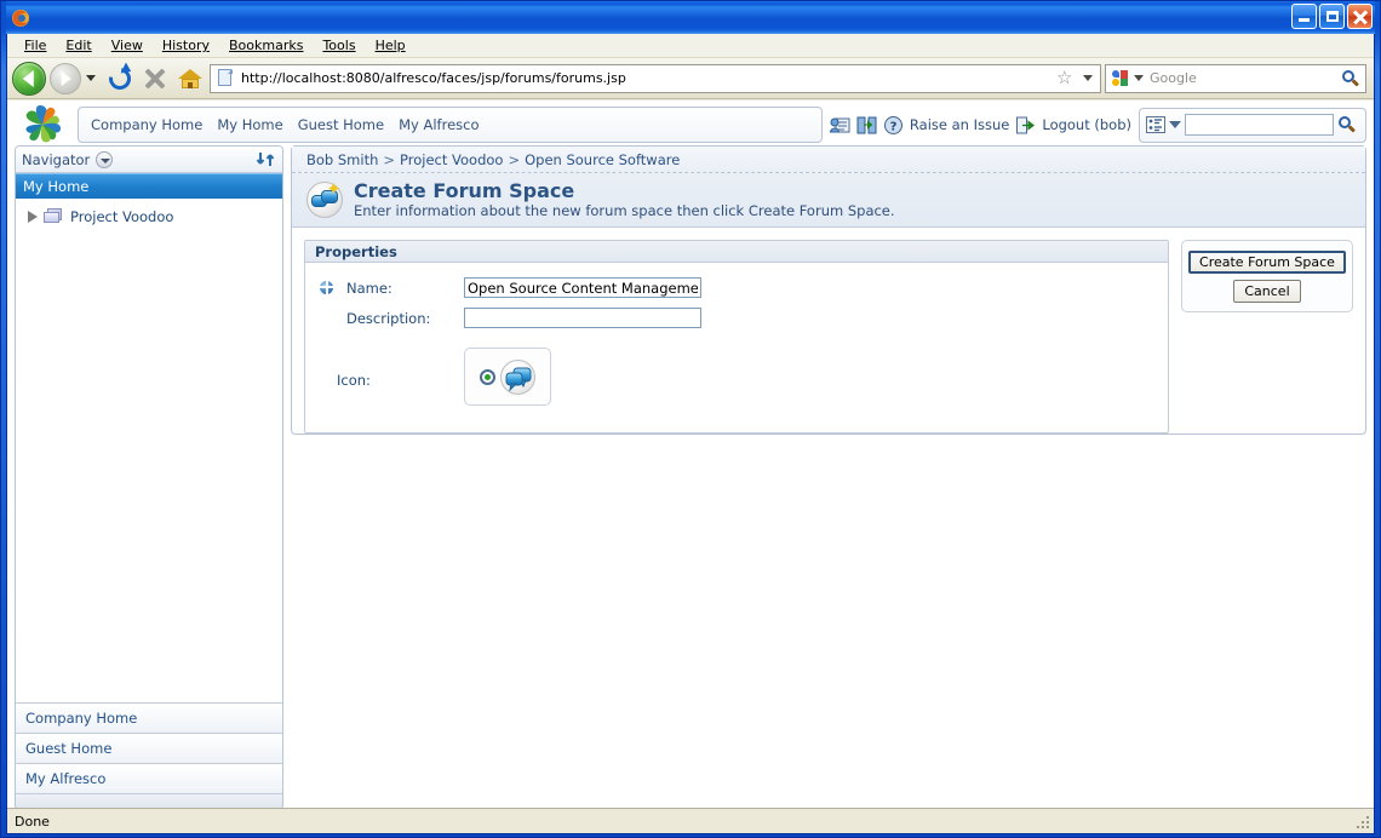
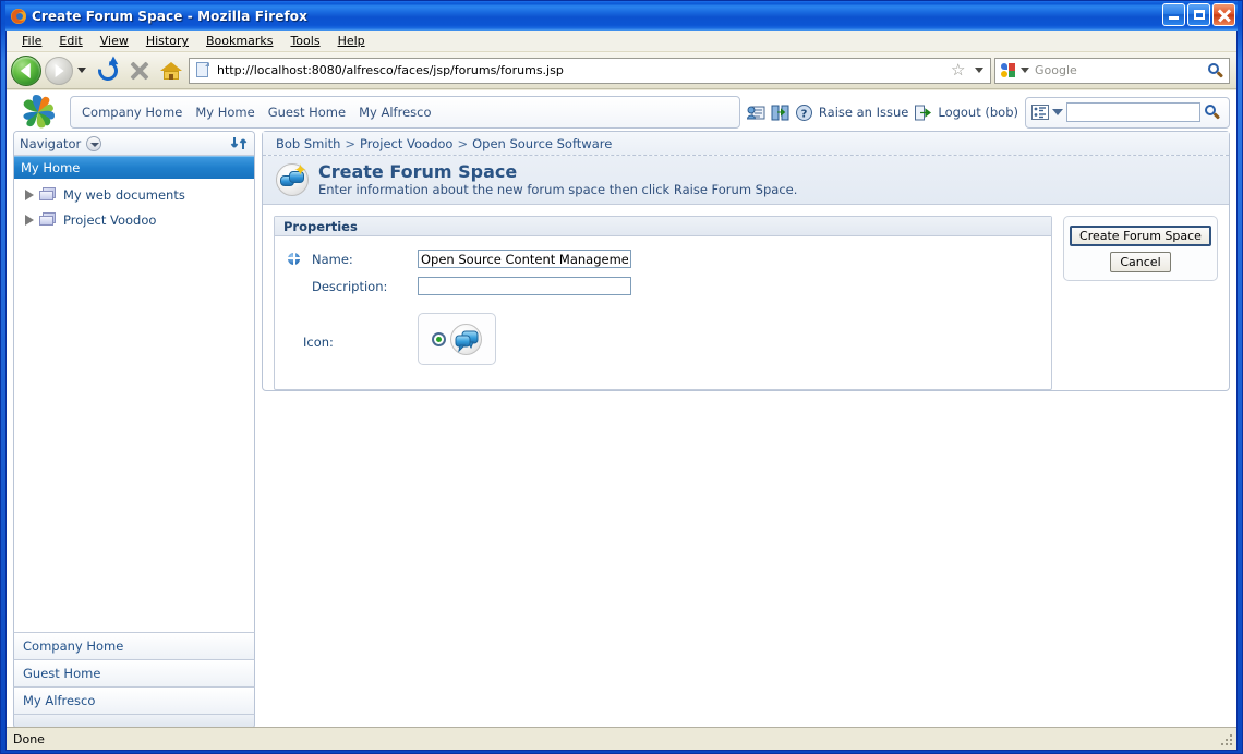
+ Create Forum Space - Mozilla Firefox
  File
  Edit
  View
  History
  Bookmarks
  Tools
  Help
  http://localhost:8080/alfresco/faces/jsp/forums/forums.jsp
  ☆
  Google
  Company Home
  My Home
  Guest Home
  My Alfresco
  ?
  Raise an Issue
  Logout (bob)
  Navigator
  My Home
+ My web documents
  Project Voodoo
  Company Home
  Guest Home
  My Alfresco
  Bob Smith
  >
  Project Voodoo
  >
  Open Source Software
  ✦
  Create Forum Space
- Enter information about the new forum space then click Create Forum Space.
+ Enter information about the new forum space then click Raise Forum Space.
  Properties
  Name:
  Open Source Content Manageme
  Description:
  Icon:
  Create Forum Space
  Cancel
  Done
